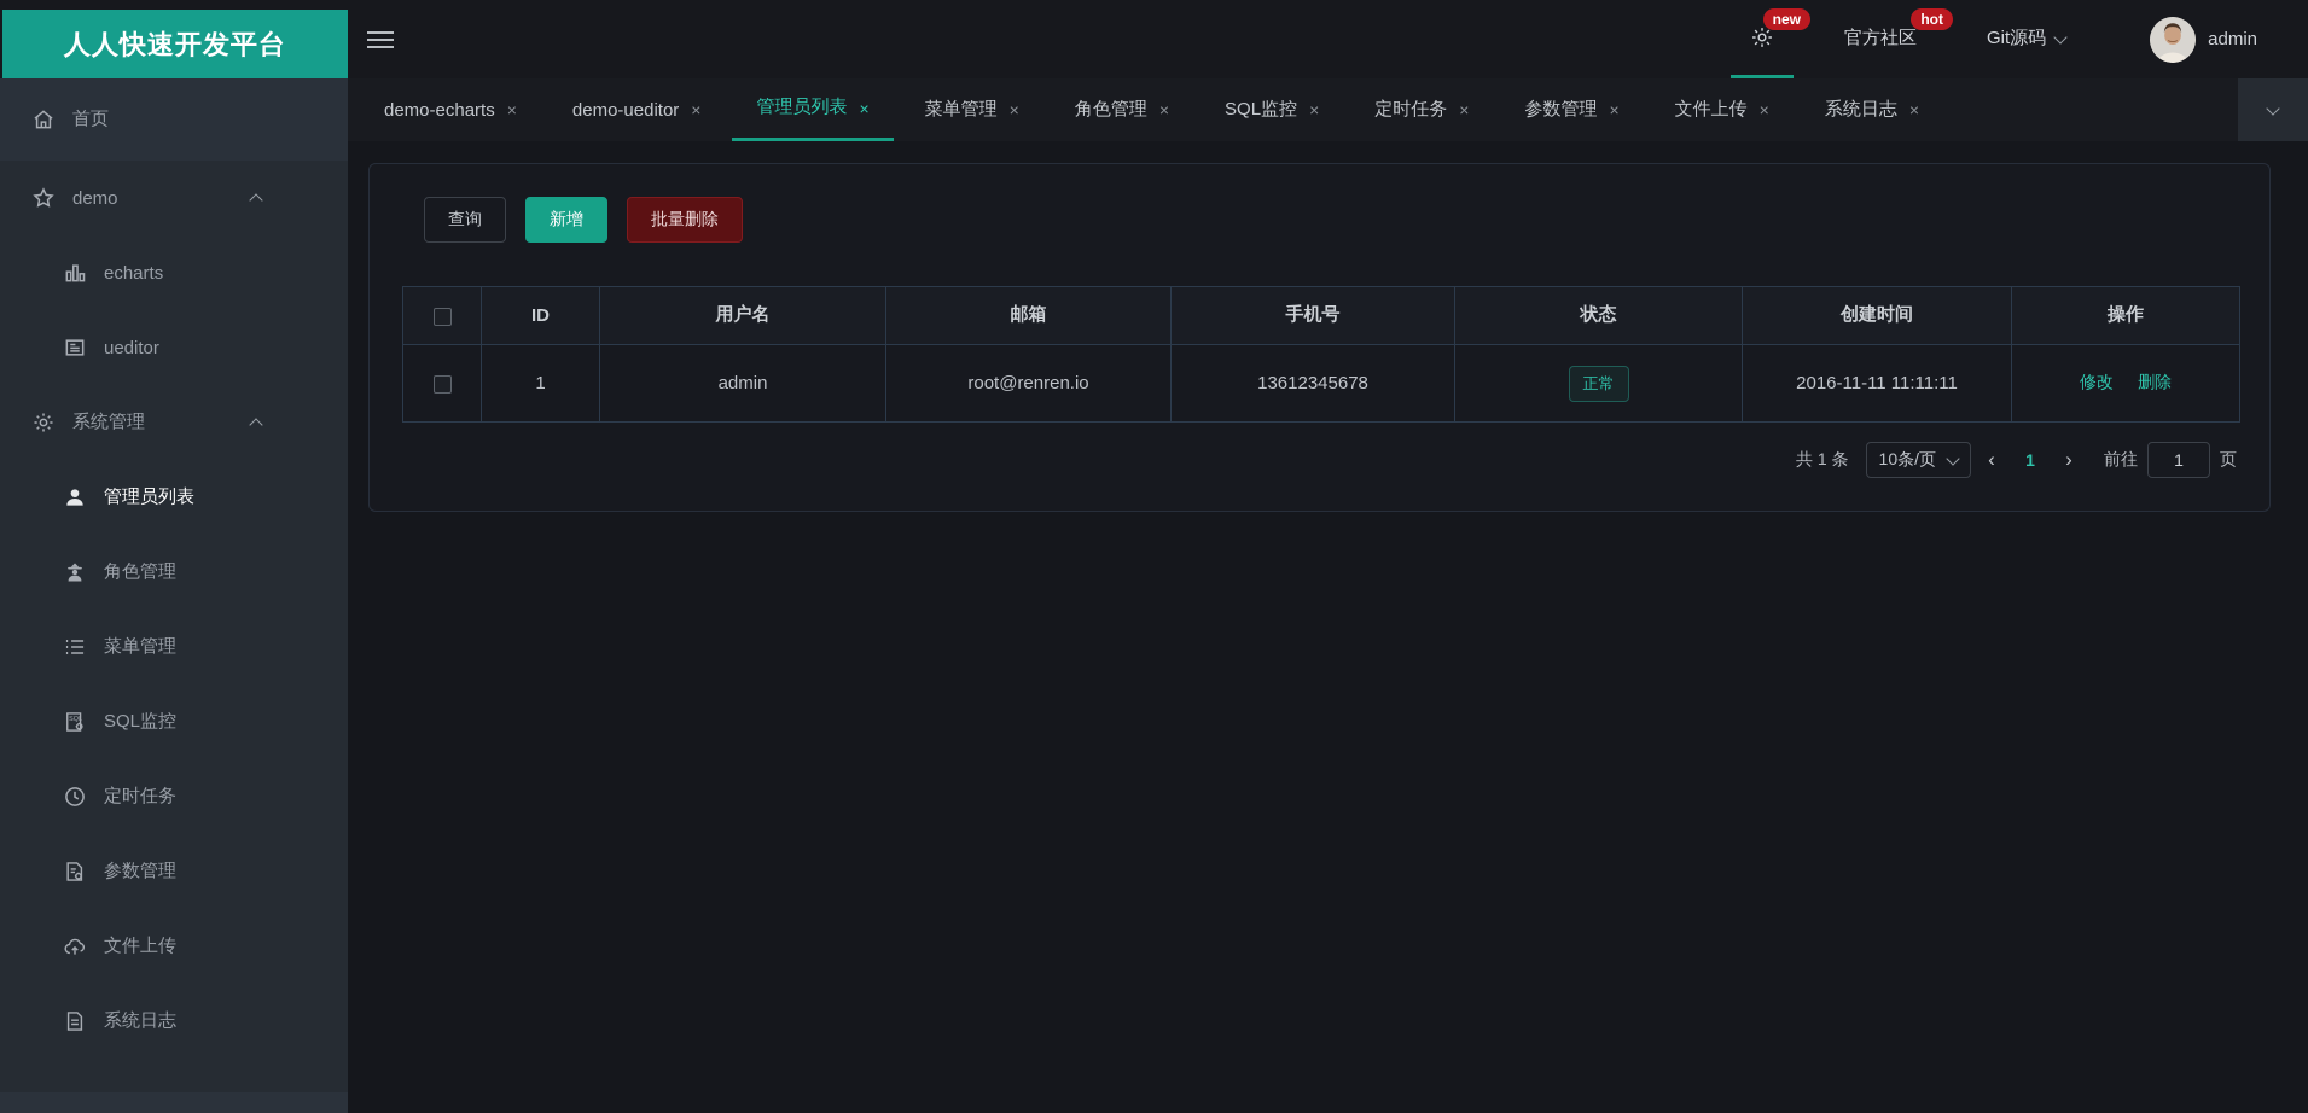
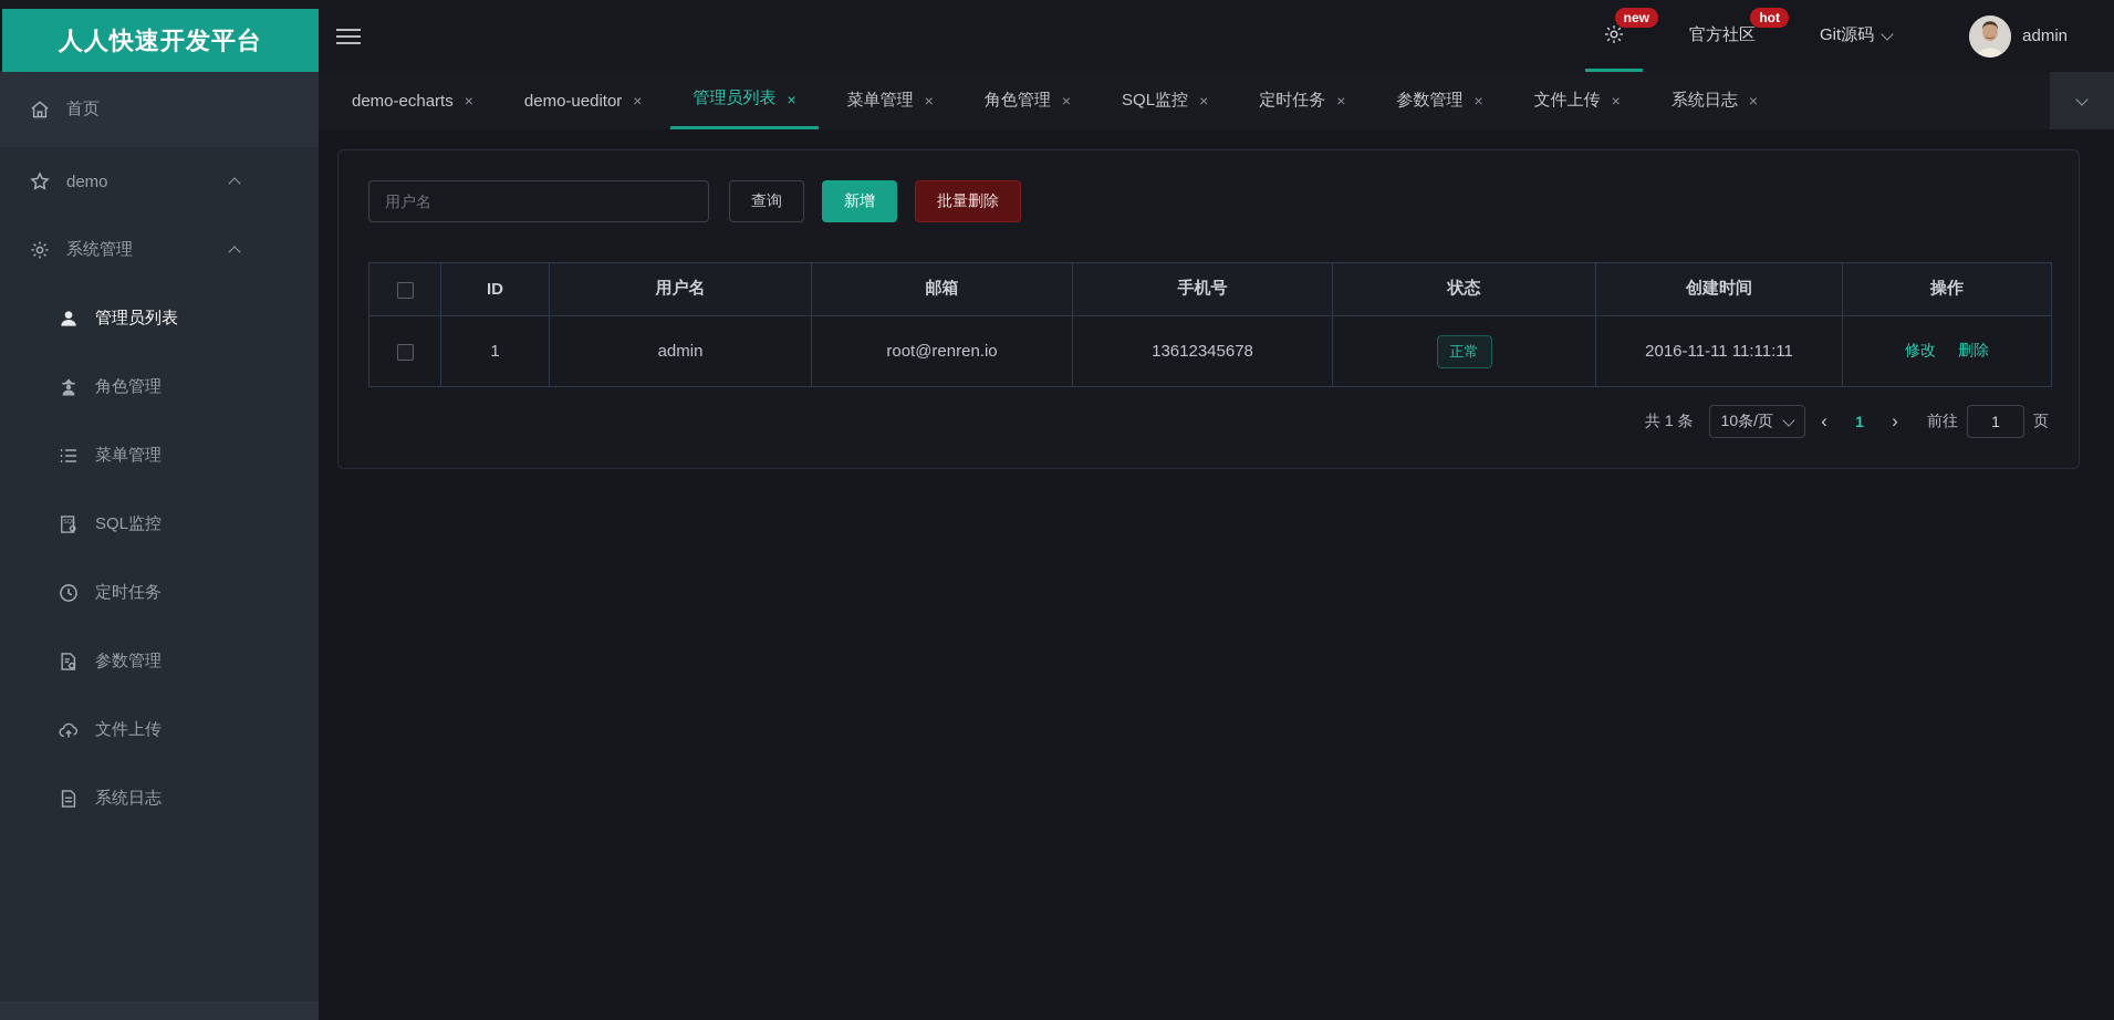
  人人快速开发平台
  new
  官方社区
  hot
  Git源码
  admin
  首页
  demo
- echarts
- ueditor
  系统管理
  管理员列表
  角色管理
  菜单管理
  SQL监控
  定时任务
  参数管理
  文件上传
  系统日志
  demo-echarts
  ×
  demo-ueditor
  ×
  管理员列表
  ×
  菜单管理
  ×
  角色管理
  ×
  SQL监控
  ×
  定时任务
  ×
  参数管理
  ×
  文件上传
  ×
  系统日志
  ×
+ 用户名
  查询
  新增
  批量删除
  	ID	用户名	邮箱	手机号	状态	创建时间	操作
  	1	admin	root@renren.io	13612345678	正常	2016-11-11 11:11:11	修改 删除
  共 1 条
  10条/页
  ‹
  1
  ›
  前往
  1
  页
